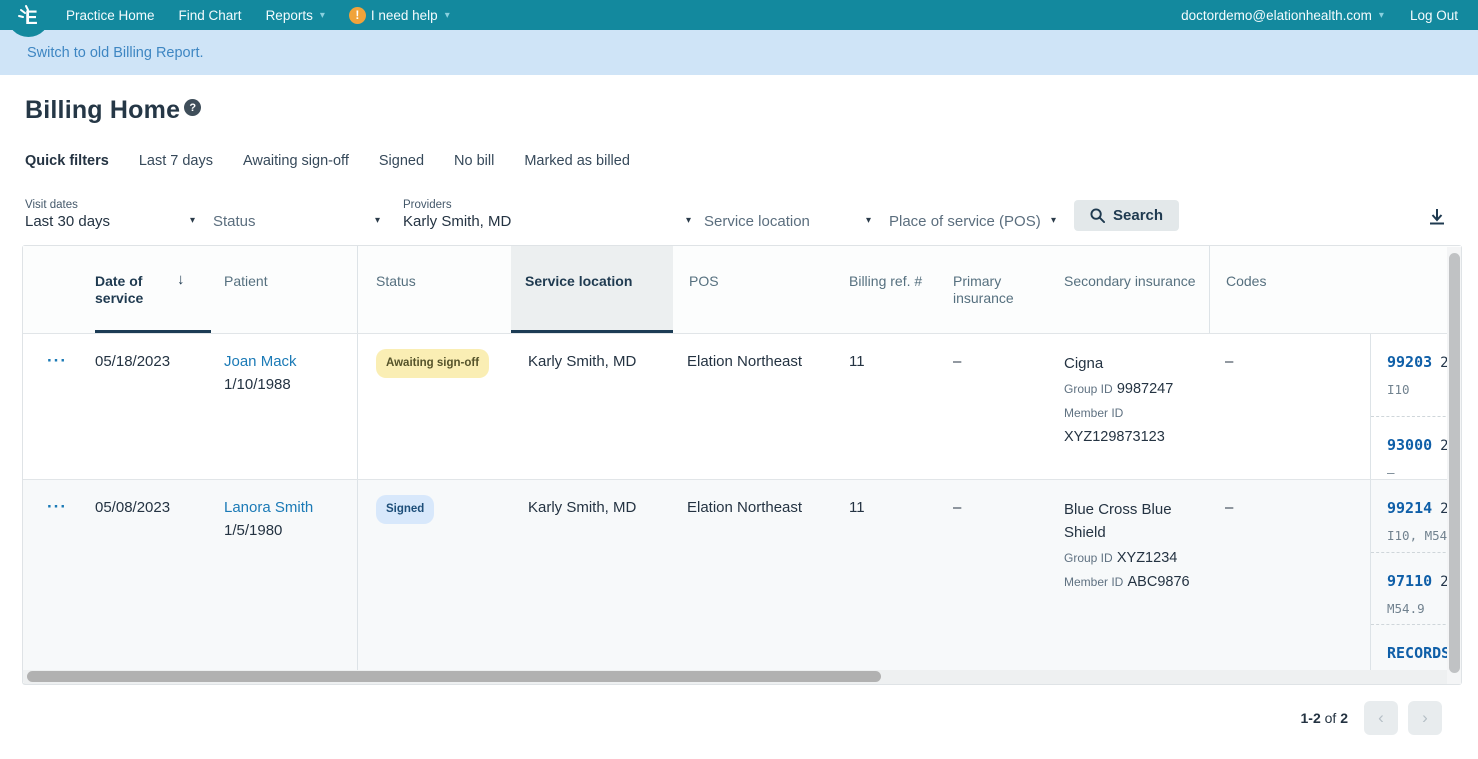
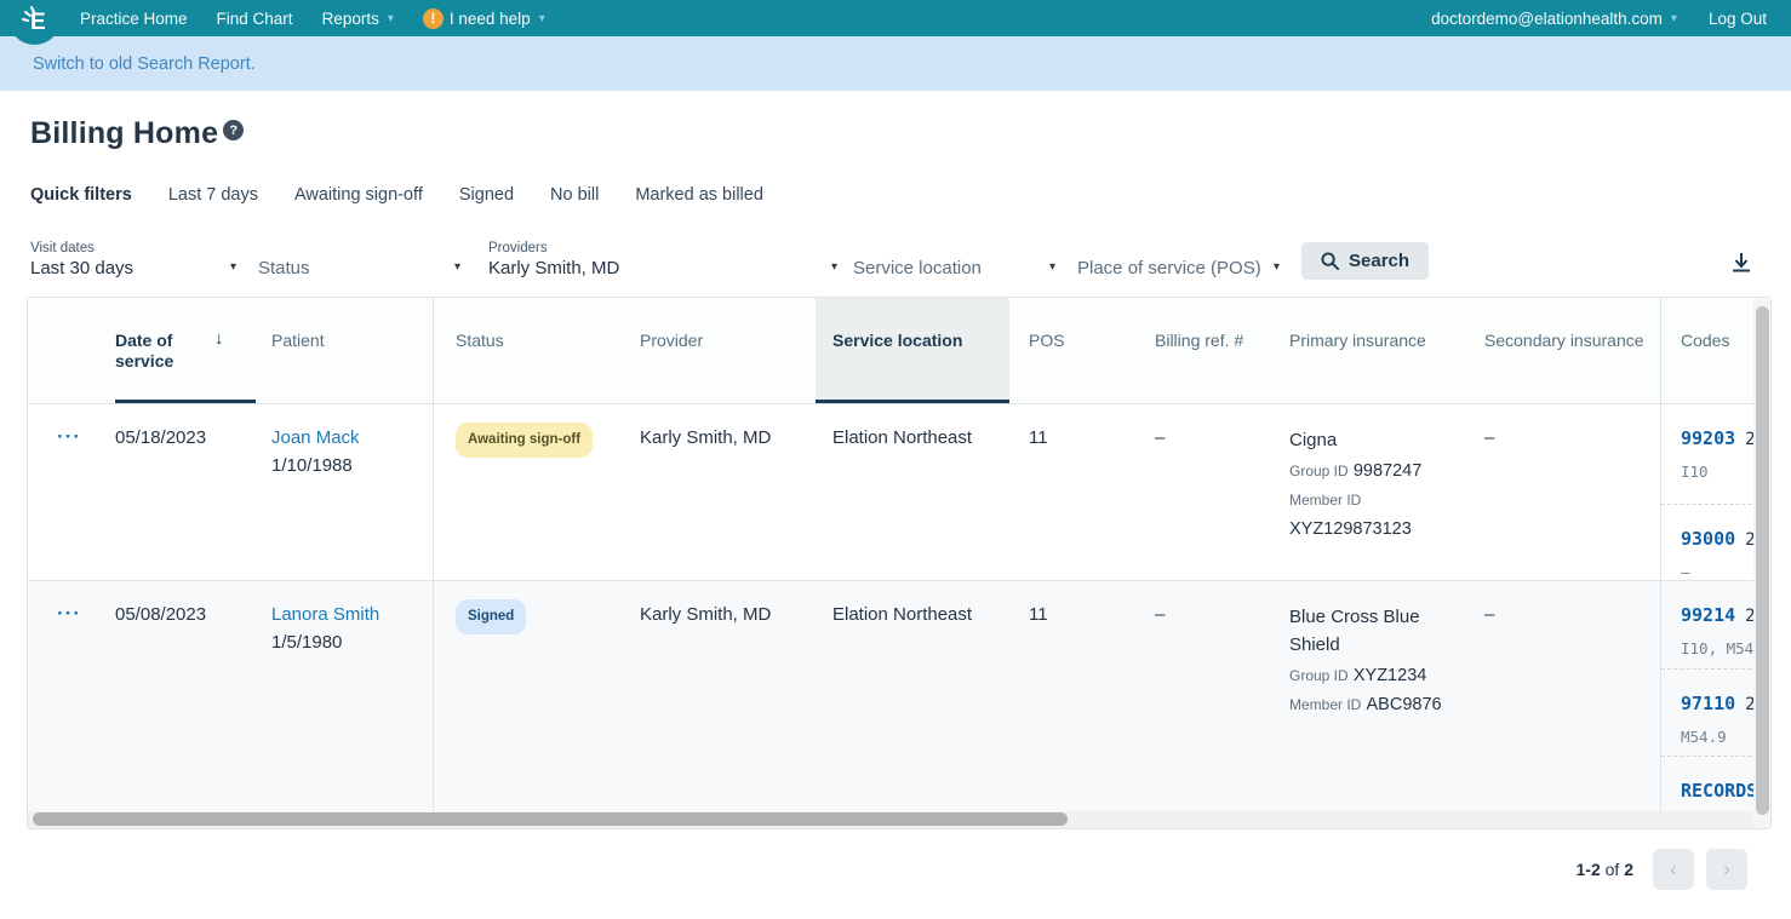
  E
  Practice Home
  Find Chart
  Reports
  ▾
  !
  I need help
  ▾
  doctordemo@elationhealth.com
  ▾
  Log Out
- Switch to old Billing Report.
+ Switch to old Search Report.
  Billing Home
  ?
  Quick filters
  Last 7 days
  Awaiting sign-off
  Signed
  No bill
  Marked as billed
  Visit dates
  Last 30 days
  ▾
  Status
  ▾
  Providers
  Karly Smith, MD
  ▾
  Service location
  ▾
  Place of service (POS)
  ▾
  Search
  Date of service
  ↓
  Patient
  Status
+ Provider
  Service location
  POS
  Billing ref. #
  Primary insurance
  Secondary insurance
  Codes
  ···
  05/18/2023
  Joan Mack
  1/10/1988
  Awaiting sign-off
  Karly Smith, MD
  Elation Northeast
  11
  –
  Cigna
  Group ID 9987247
  Member ID
  XYZ129873123
  –
  99203 2
  I10
  93000 2
  –
  ···
  05/08/2023
  Lanora Smith
  1/5/1980
  Signed
  Karly Smith, MD
  Elation Northeast
  11
  –
  Blue Cross Blue Shield
  Group ID XYZ1234
  Member ID ABC9876
  –
  99214 2
  I10, M54
  97110 2
  M54.9
  RECORDS
  1-2 of 2
  ‹
  ›
